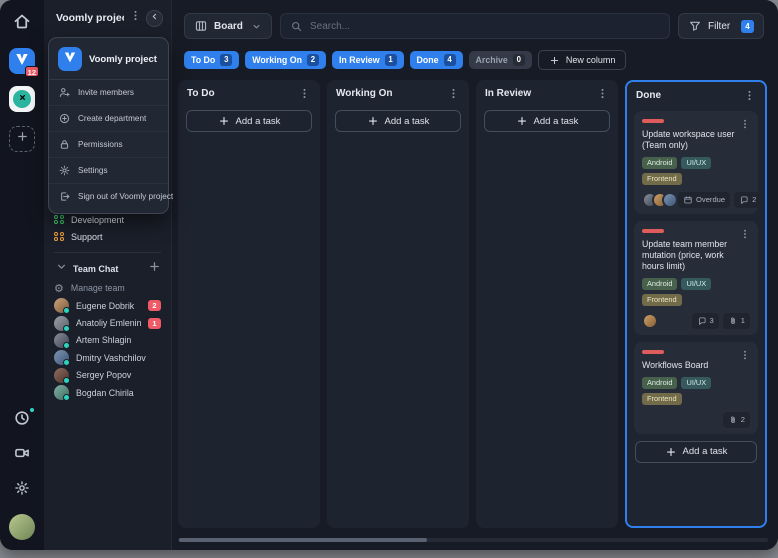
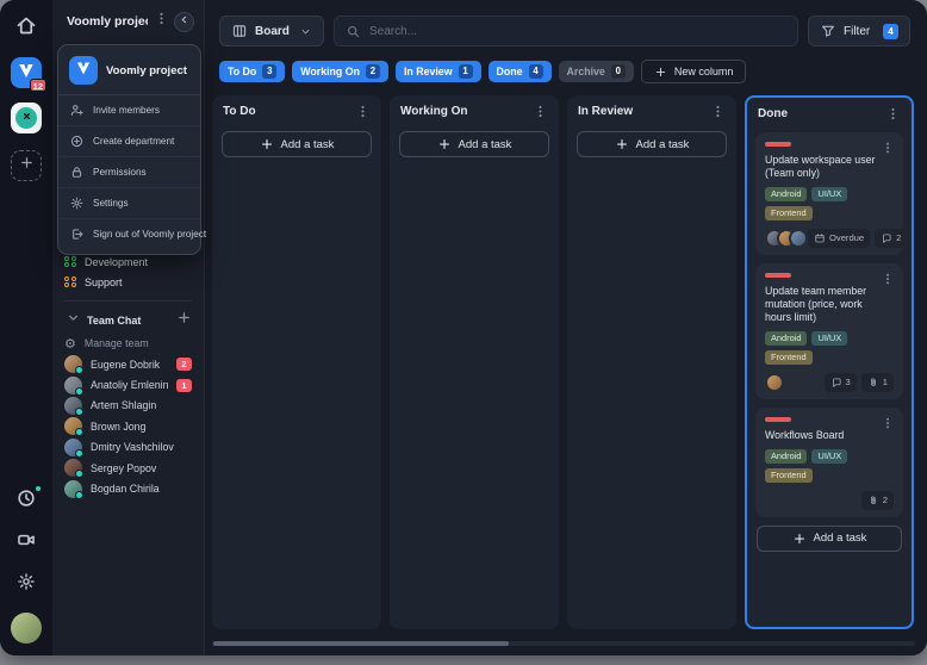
  12
  Voomly proje
  Voomly project
  Invite members
  Create department
  Permissions
  Settings
  Sign out of Voomly project
  Development
  Support
  Team Chat
  ⚙
  Manage team
  Eugene Dobrik
  2
  Anatoliy Emlenin
  1
  Artem Shlagin
+ Brown Jong
  Dmitry Vashchilov
  Sergey Popov
  Bogdan Chirila
  Board
  Search...
  Filter
  4
  To Do
  3
  Working On
  2
  In Review
  1
  Done
  4
  Archive
  0
  New column
  To Do
  Add a task
  Working On
  Add a task
  In Review
  Add a task
  Done
  Update workspace user (Team only)
  Android
  UI/UX
  Frontend
  Overdue
  2
  Update team member mutation (price, work hours limit)
  Android
  UI/UX
  Frontend
  3
  1
  Workflows Board
  Android
  UI/UX
  Frontend
  2
  Add a task
